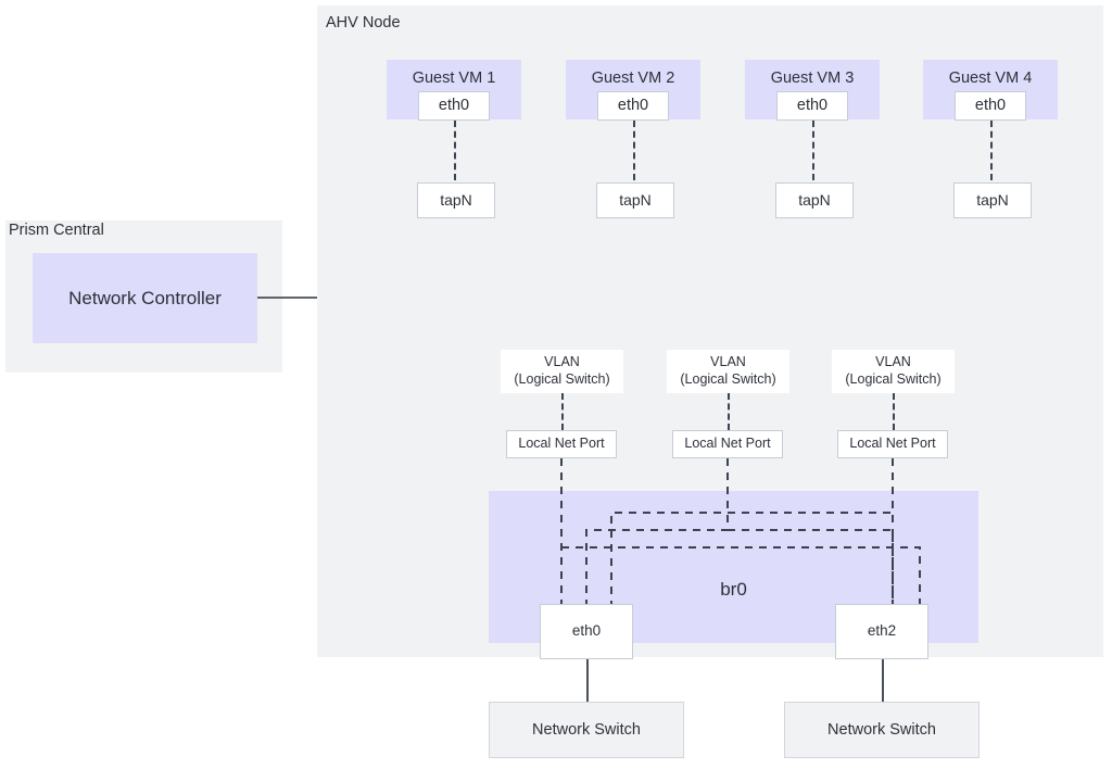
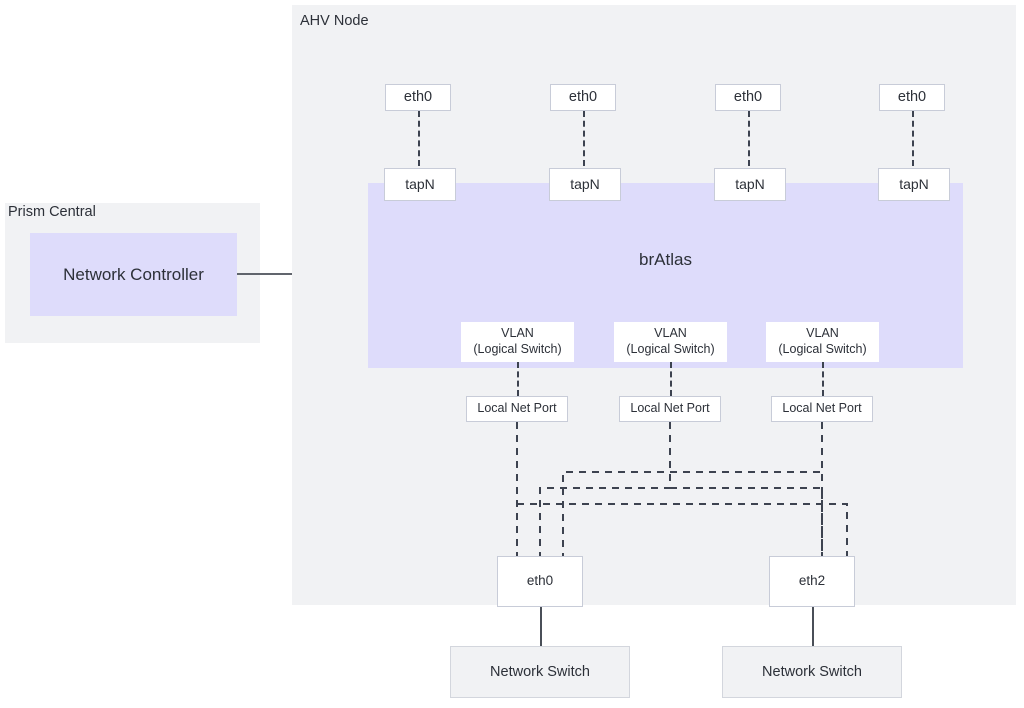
  Prism Central
  Network Controller
  AHV Node
- Guest VM 1
  eth0
- Guest VM 2
  eth0
- Guest VM 3
  eth0
- Guest VM 4
  eth0
+ brAtlas
  tapN
  tapN
  tapN
  tapN
  VLAN
  (Logical Switch)
  VLAN
  (Logical Switch)
  VLAN
  (Logical Switch)
  Local Net Port
  Local Net Port
  Local Net Port
- br0
  eth0
  eth2
  Network Switch
  Network Switch
